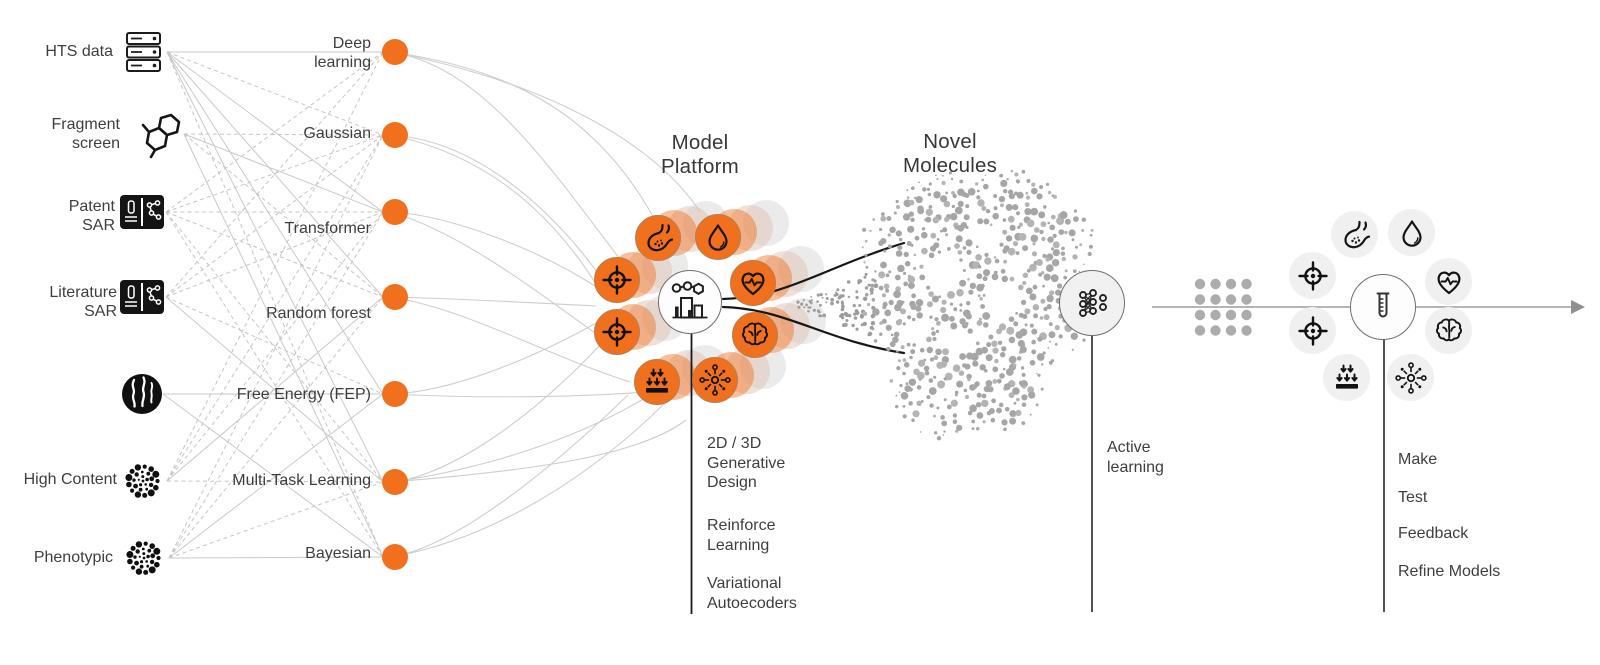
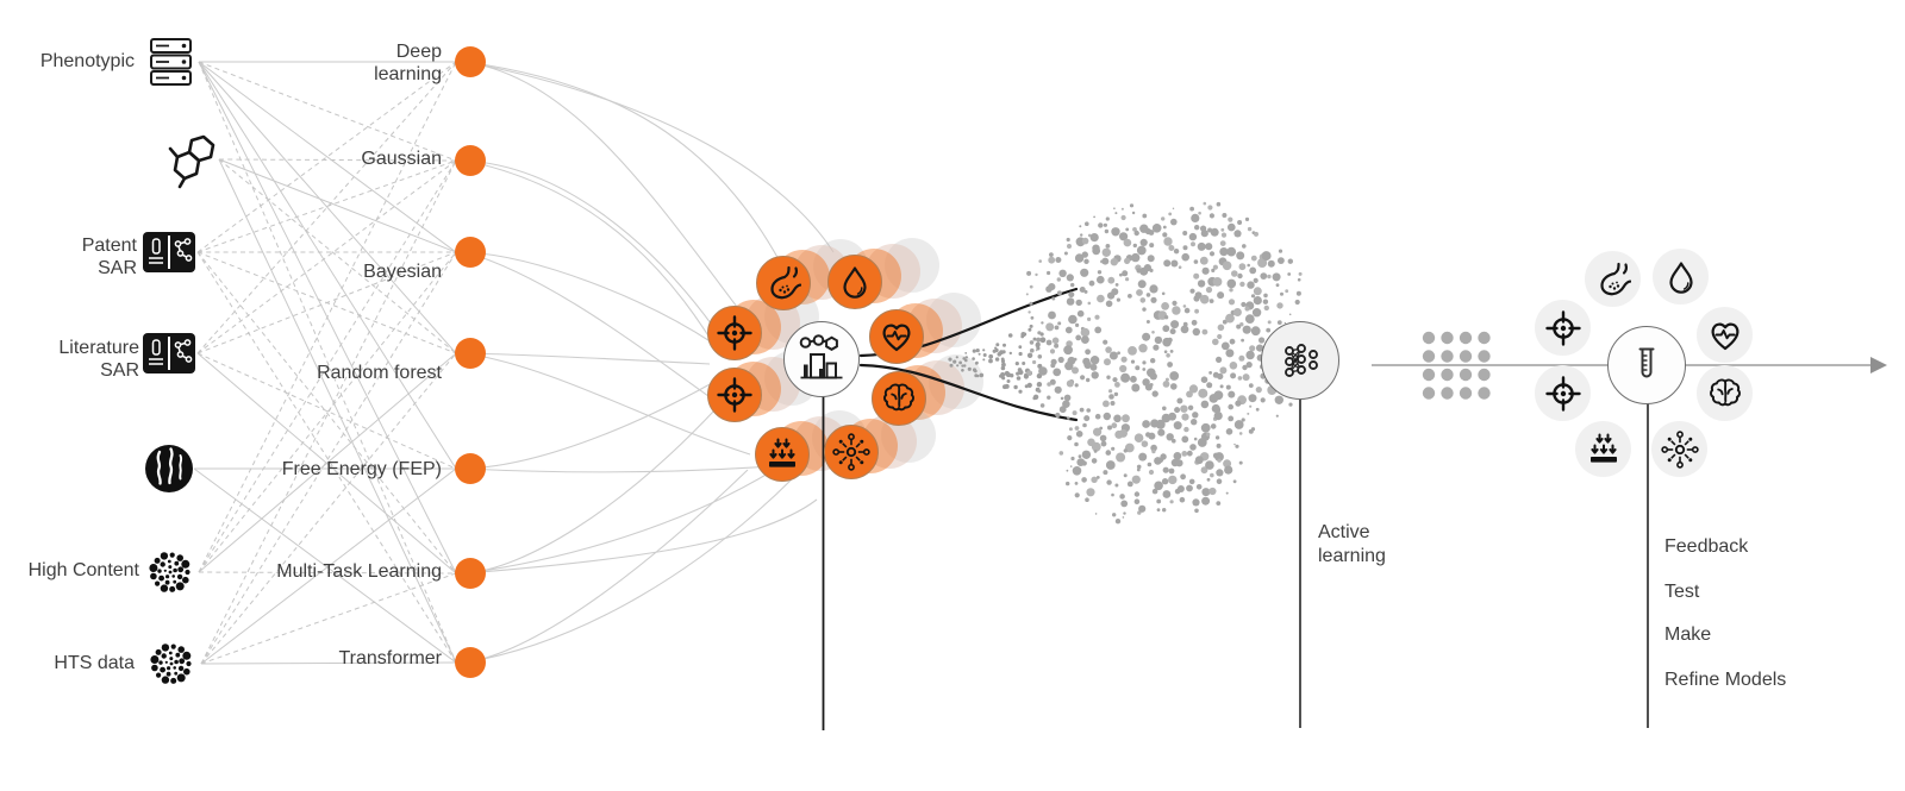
- HTS data
+ Phenotypic
- Fragment
- screen
  Patent
  SAR
  Literature
  SAR
  High Content
- Phenotypic
+ HTS data
  Deep
  learning
  Gaussian
- Transformer
+ Bayesian
  Random forest
  Free Energy (FEP)
  Multi-Task Learning
- Bayesian
+ Transformer
- Model
- Platform
- 2D / 3D
- Generative
- Design
- Reinforce
- Learning
- Variational
- Autoecoders
- Novel
- Molecules
  Active
  learning
- Make
+ Feedback
  Test
- Feedback
+ Make
  Refine Models
